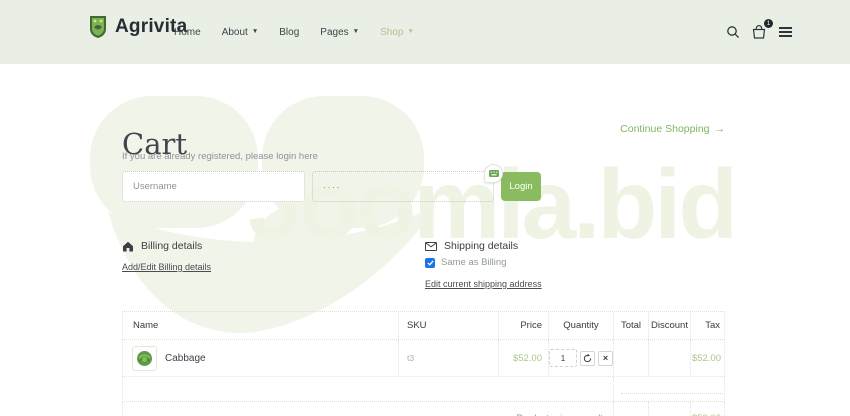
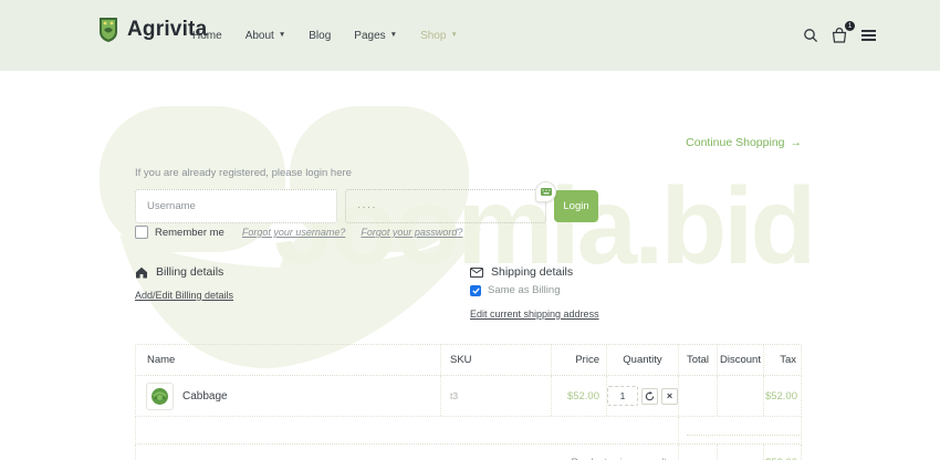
  Joomla.bid
  Agrivita
  Home
  About
  Blog
  Pages
  Shop
- Cart
  Continue Shopping
  →
  If you are already registered, please login here
  Username
  ····
  Login
+ Remember me
+ Forgot your username?
+ Forgot your password?
  Billing details
  Add/Edit Billing details
  Shipping details
  Same as Billing
  Edit current shipping address
  Name
  SKU
  Price
  Quantity
  Total
  Discount
  Tax
  Cabbage
  t3
  $52.00
  1
  ×
  $52.00
